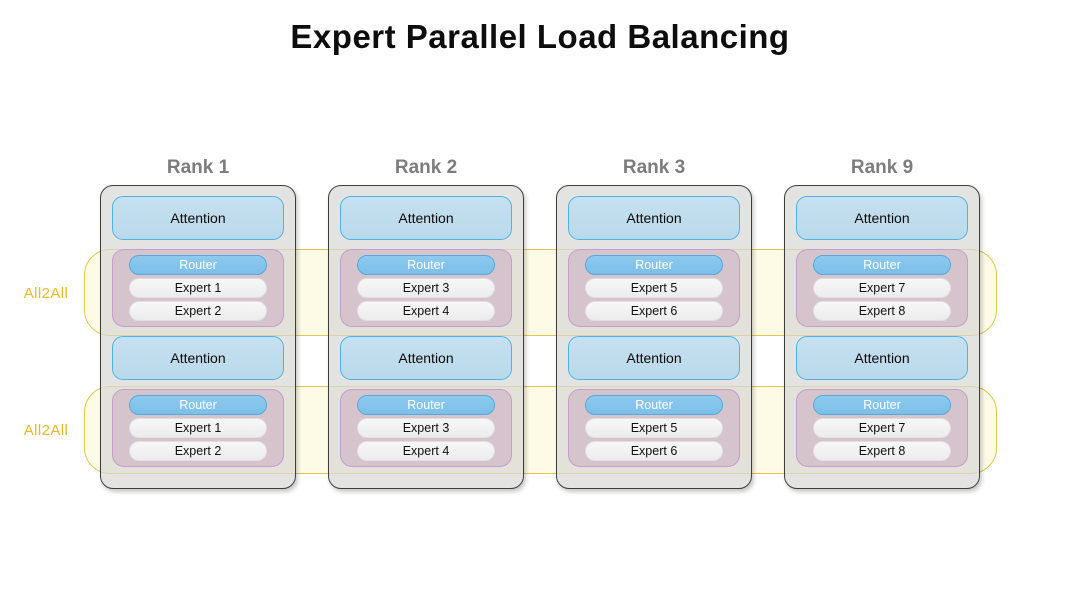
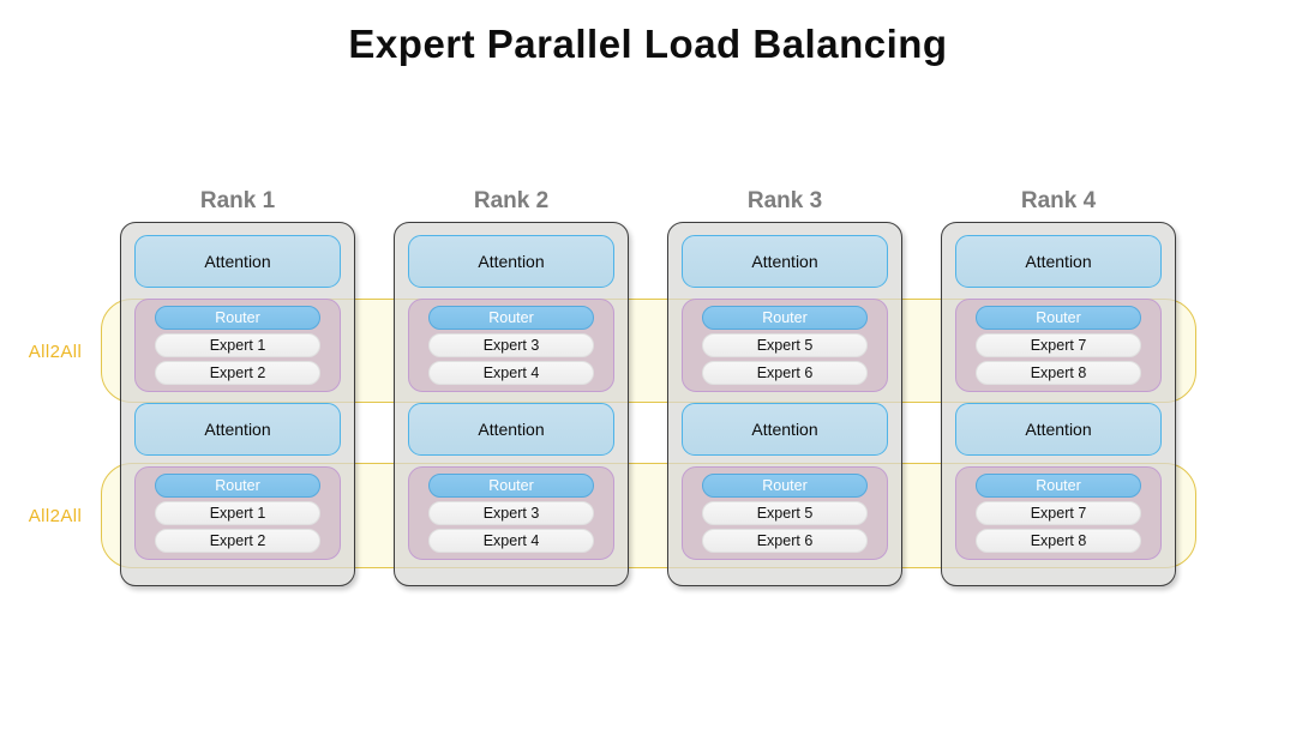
  Expert Parallel Load Balancing
  All2All
  All2All
  Rank 1
  Attention
  Router
  Expert 1
  Expert 2
  Attention
  Router
  Expert 1
  Expert 2
  Rank 2
  Attention
  Router
  Expert 3
  Expert 4
  Attention
  Router
  Expert 3
  Expert 4
  Rank 3
  Attention
  Router
  Expert 5
  Expert 6
  Attention
  Router
  Expert 5
  Expert 6
- Rank 9
+ Rank 4
  Attention
  Router
  Expert 7
  Expert 8
  Attention
  Router
  Expert 7
  Expert 8
